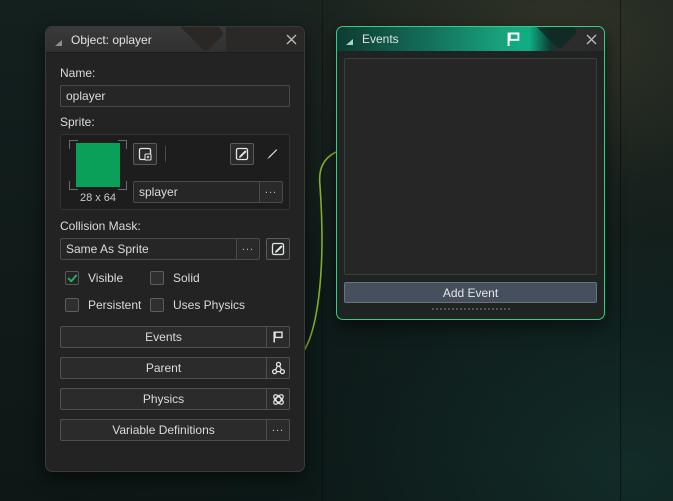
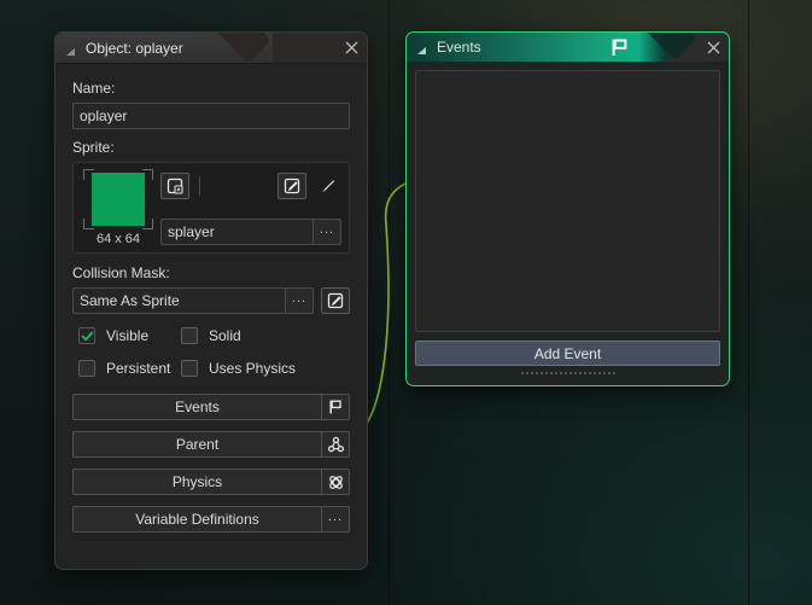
  Object: oplayer
  Name:
  oplayer
  Sprite:
- 28 x 64
+ 64 x 64
  splayer
  ...
  Collision Mask:
  Same As Sprite
  ...
  Visible
  Solid
  Persistent
  Uses Physics
  Events
  Parent
  Physics
  Variable Definitions
  ...
  Events
  Add Event
